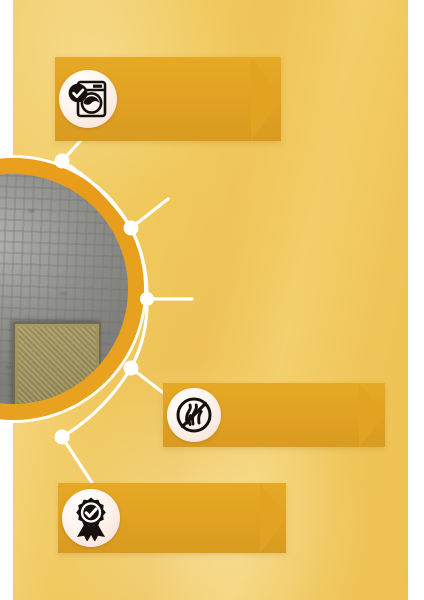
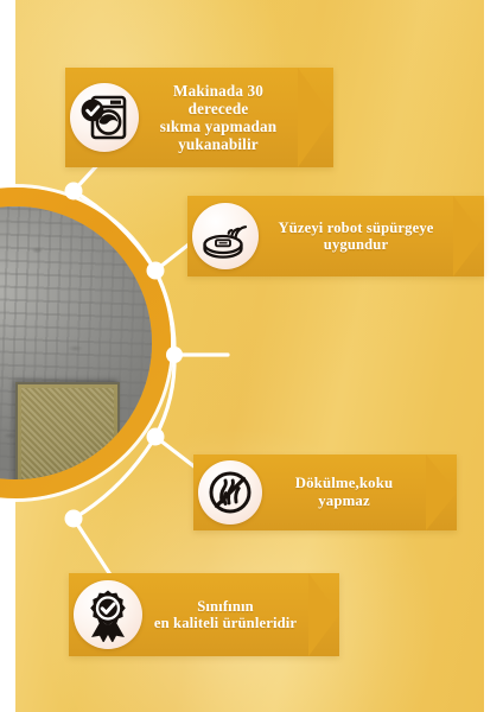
+ Makinada 30
+ derecede
+ sıkma yapmadan
+ yukanabilir
+ Yüzeyi robot süpürgeye
+ uygundur
+ Dökülme,koku
+ yapmaz
+ Sınıfının
+ en kaliteli ürünleridir
